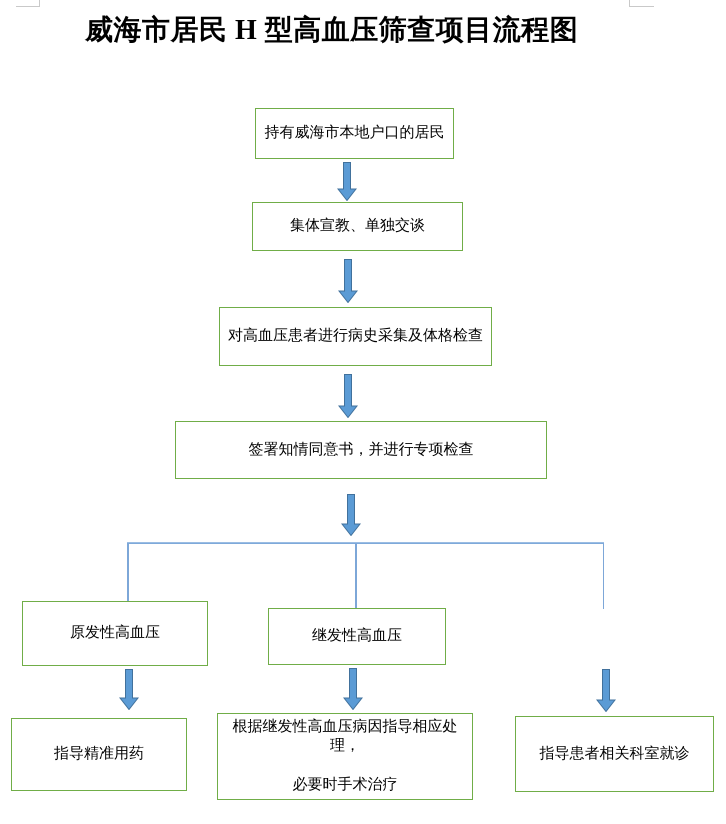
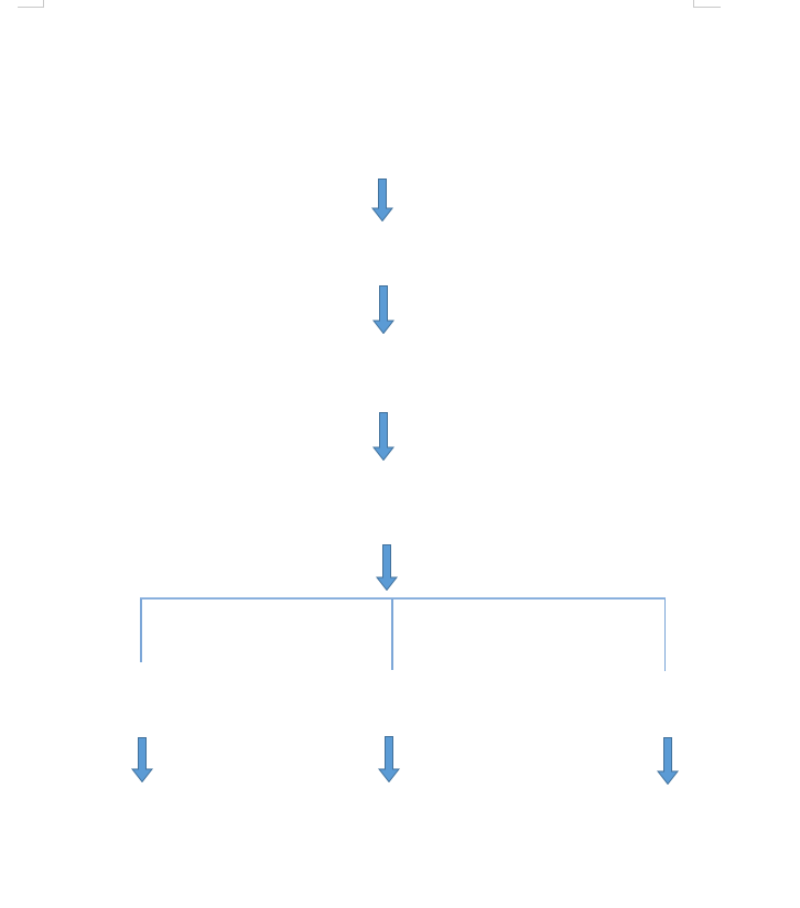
- 威海市居民 H 型高血压筛查项目流程图
- 持有威海市本地户口的居民
- 集体宣教、单独交谈
- 对高血压患者进行病史采集及体格检查
- 签署知情同意书，并进行专项检查
- 原发性高血压
- 继发性高血压
- 指导精准用药
- 根据继发性高血压病因指导相应处理，
- 必要时手术治疗
- 指导患者相关科室就诊
